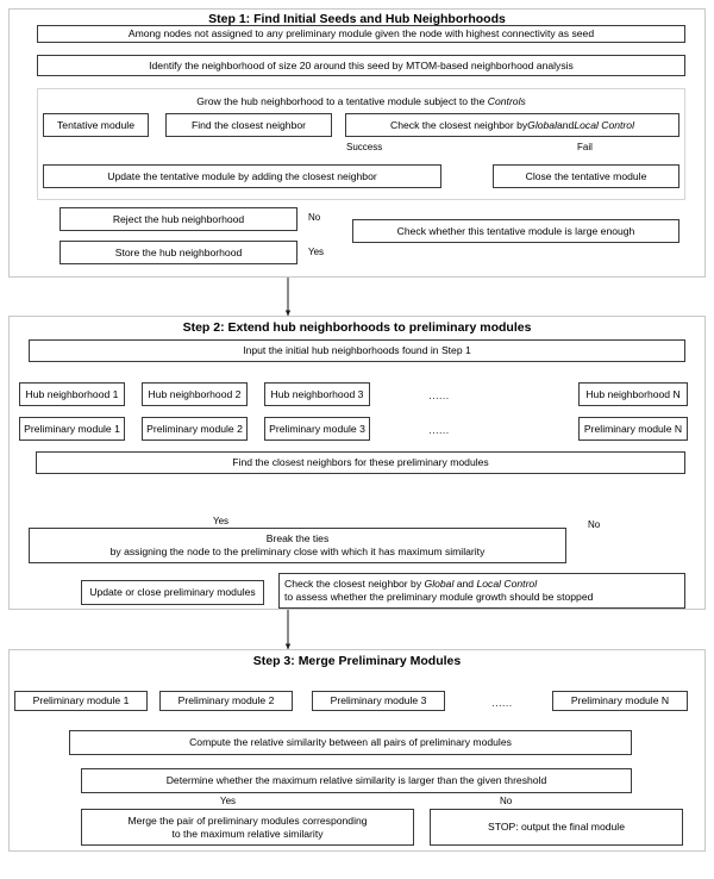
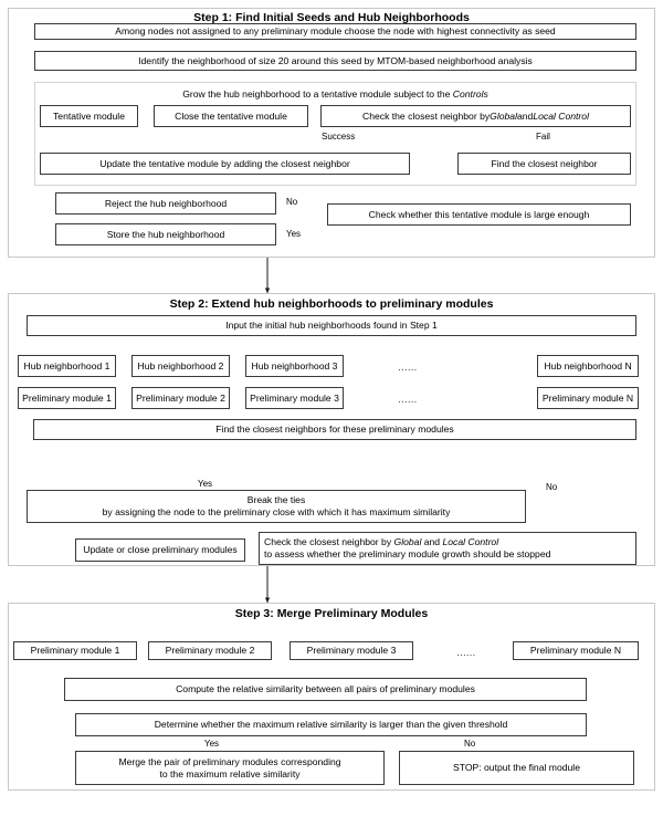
  Step 1: Find Initial Seeds and Hub Neighborhoods
- Among nodes not assigned to any preliminary module given the node with highest connectivity as seed
+ Among nodes not assigned to any preliminary module choose the node with highest connectivity as seed
  Identify the neighborhood of size 20 around this seed by MTOM-based neighborhood analysis
  Grow the hub neighborhood to a tentative module subject to the Controls
  Tentative module
- Find the closest neighbor
+ Close the tentative module
  Check the closest neighbor by
  Global
  and
  Local Control
  Success
  Fail
  Update the tentative module by adding the closest neighbor
- Close the tentative module
+ Find the closest neighbor
  Reject the hub neighborhood
  Store the hub neighborhood
  No
  Yes
  Check whether this tentative module is large enough
  Step 2: Extend hub neighborhoods to preliminary modules
  Input the initial hub neighborhoods found in Step 1
  Hub neighborhood 1
  Hub neighborhood 2
  Hub neighborhood 3
  Hub neighborhood N
  ......
  Preliminary module 1
  Preliminary module 2
  Preliminary module 3
  Preliminary module N
  ......
  Find the closest neighbors for these preliminary modules
  Yes
  No
  Break the ties
  by assigning the node to the preliminary close with which it has maximum similarity
  Update or close preliminary modules
  Check the closest neighbor by Global and Local Control
  to assess whether the preliminary module growth should be stopped
  Step 3: Merge Preliminary Modules
  Preliminary module 1
  Preliminary module 2
  Preliminary module 3
  Preliminary module N
  ......
  Compute the relative similarity between all pairs of preliminary modules
  Determine whether the maximum relative similarity is larger than the given threshold
  Yes
  No
  Merge the pair of preliminary modules corresponding
  to the maximum relative similarity
  STOP: output the final module
